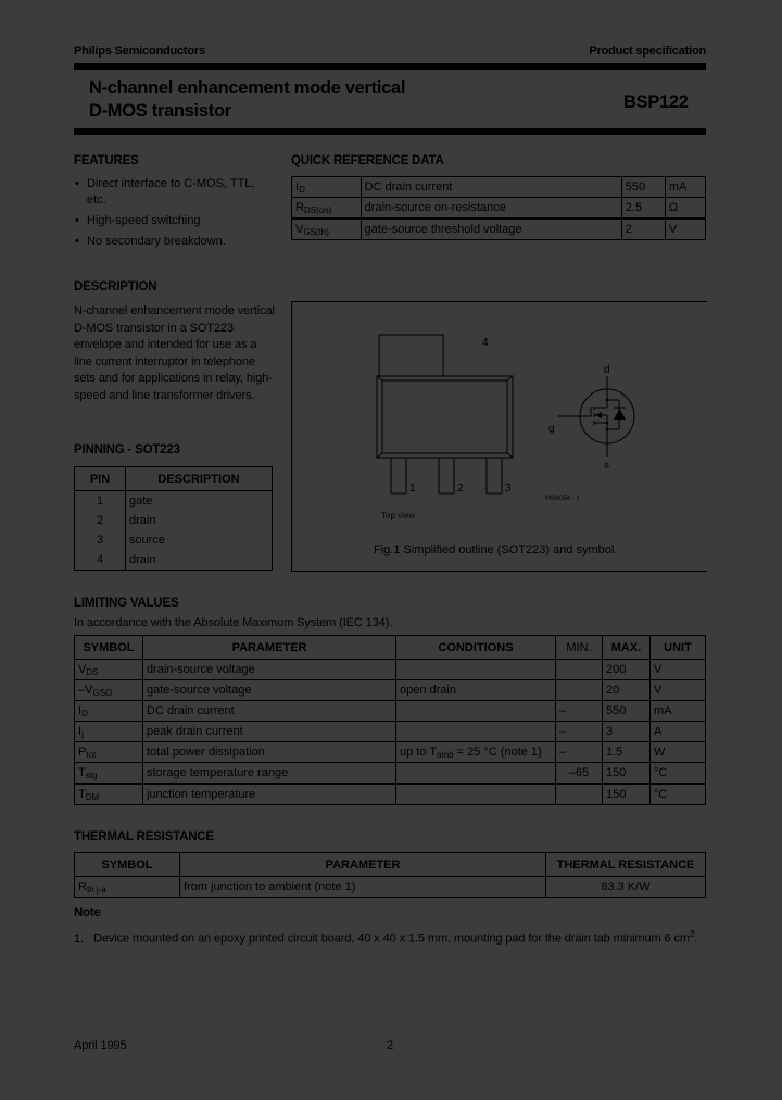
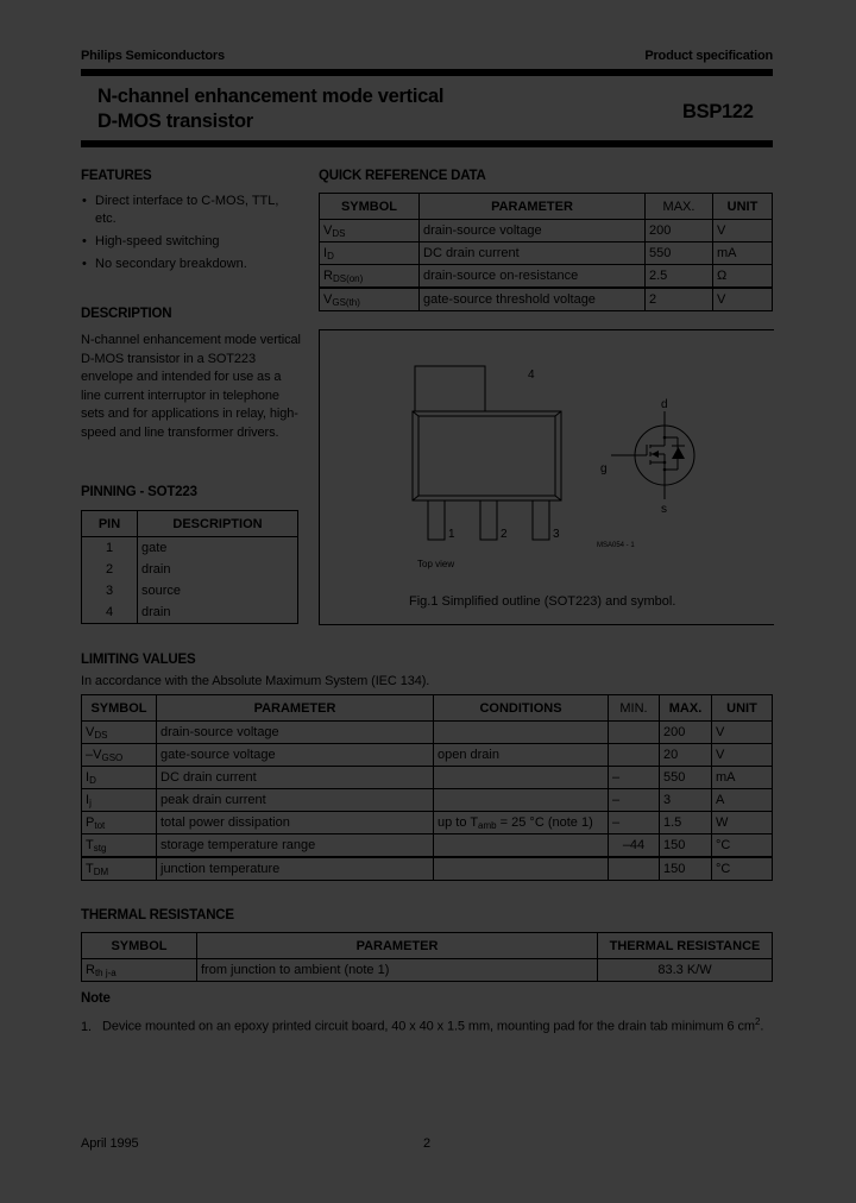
  Philips Semiconductors
  Product specification
  N-channel enhancement mode vertical
  D-MOS transistor
  BSP122
  FEATURES
  Direct interface to C-MOS, TTL, etc.
  High-speed switching
  No secondary breakdown.
  DESCRIPTION
  N-channel enhancement mode vertical D-MOS transistor in a SOT223 envelope and intended for use as a line current interruptor in telephone sets and for applications in relay, high-speed and line transformer drivers.
  PINNING - SOT223
  PIN	DESCRIPTION
  1	gate
  2	drain
  3	source
  4	drain
  QUICK REFERENCE DATA
+ SYMBOL	PARAMETER	MAX.	UNIT
+ VDS	drain-source voltage	200	V
  ID	DC drain current	550	mA
  RDS(on)	drain-source on-resistance	2.5	Ω
  VGS(th)	gate-source threshold voltage	2	V
  4
  1
  2
  3
  Top view
  d
  g
  s
  Fig.1 Simplified outline (SOT223) and symbol.
  LIMITING VALUES
  In accordance with the Absolute Maximum System (IEC 134).
  SYMBOL	PARAMETER	CONDITIONS	MIN.	MAX.	UNIT
  VDS	drain-source voltage			200	V
  –VGSO	gate-source voltage	open drain		20	V
  ID	DC drain current		–	550	mA
  Ij	peak drain current		–	3	A
  Ptot	total power dissipation	up to Tamb = 25 °C (note 1)	–	1.5	W
- Tstg	storage temperature range		–65	150	°C
+ Tstg	storage temperature range		–44	150	°C
  TDM	junction temperature			150	°C
  THERMAL RESISTANCE
  SYMBOL	PARAMETER	THERMAL RESISTANCE
  Rth j-a	from junction to ambient (note 1)	83.3 K/W
  Note
  1. Device mounted on an epoxy printed circuit board, 40 x 40 x 1.5 mm, mounting pad for the drain tab minimum 6 cm2.
  April 1995
  2
